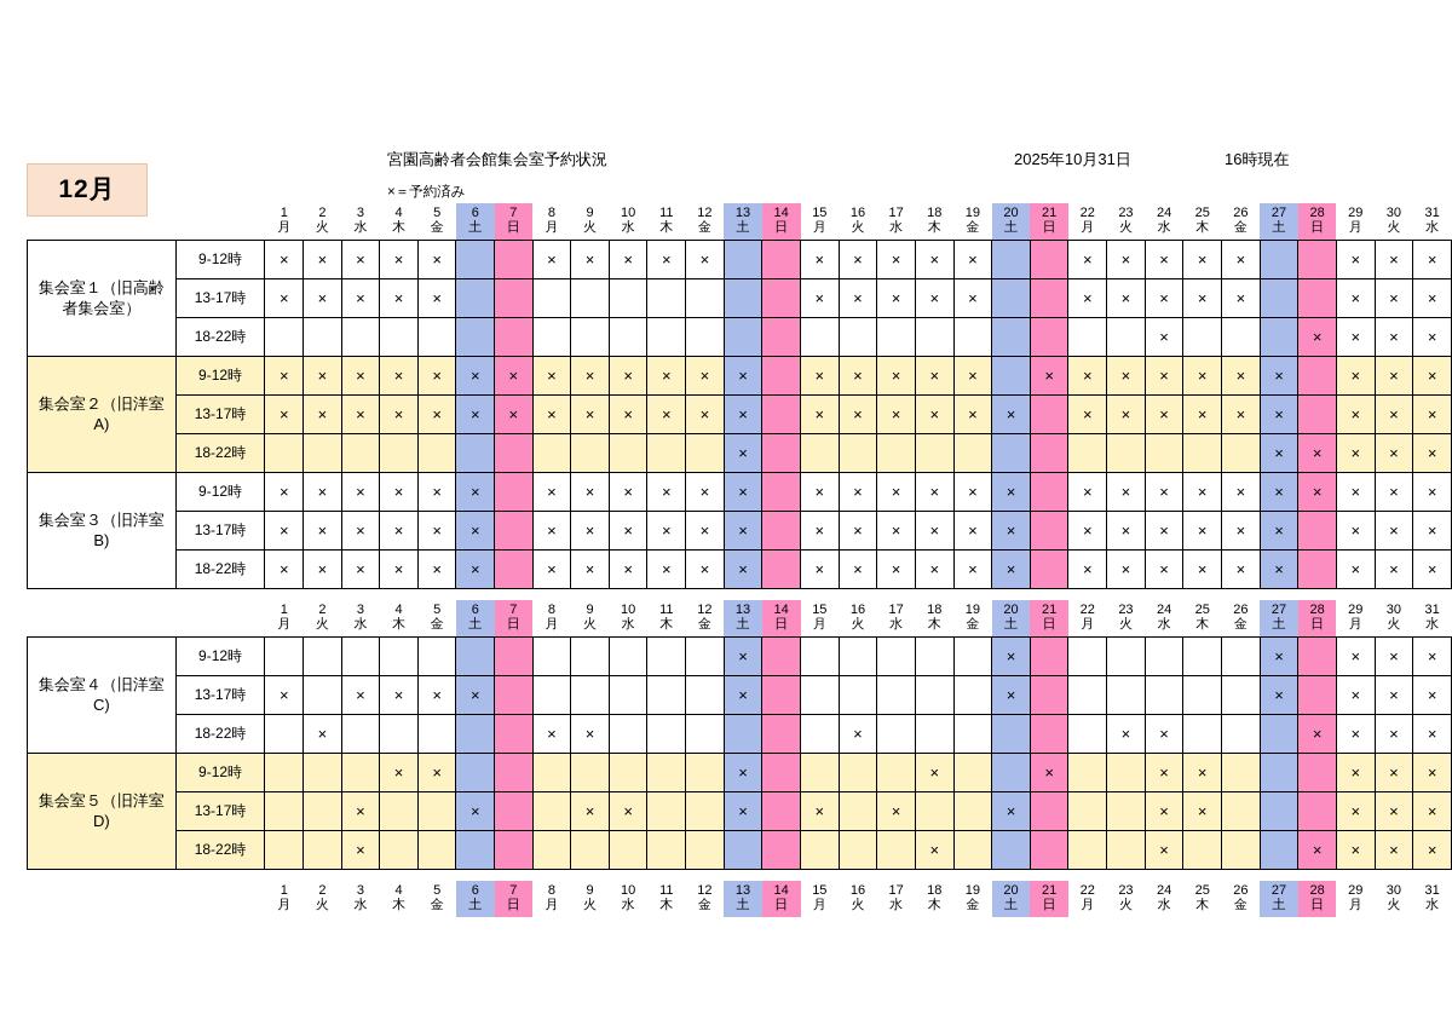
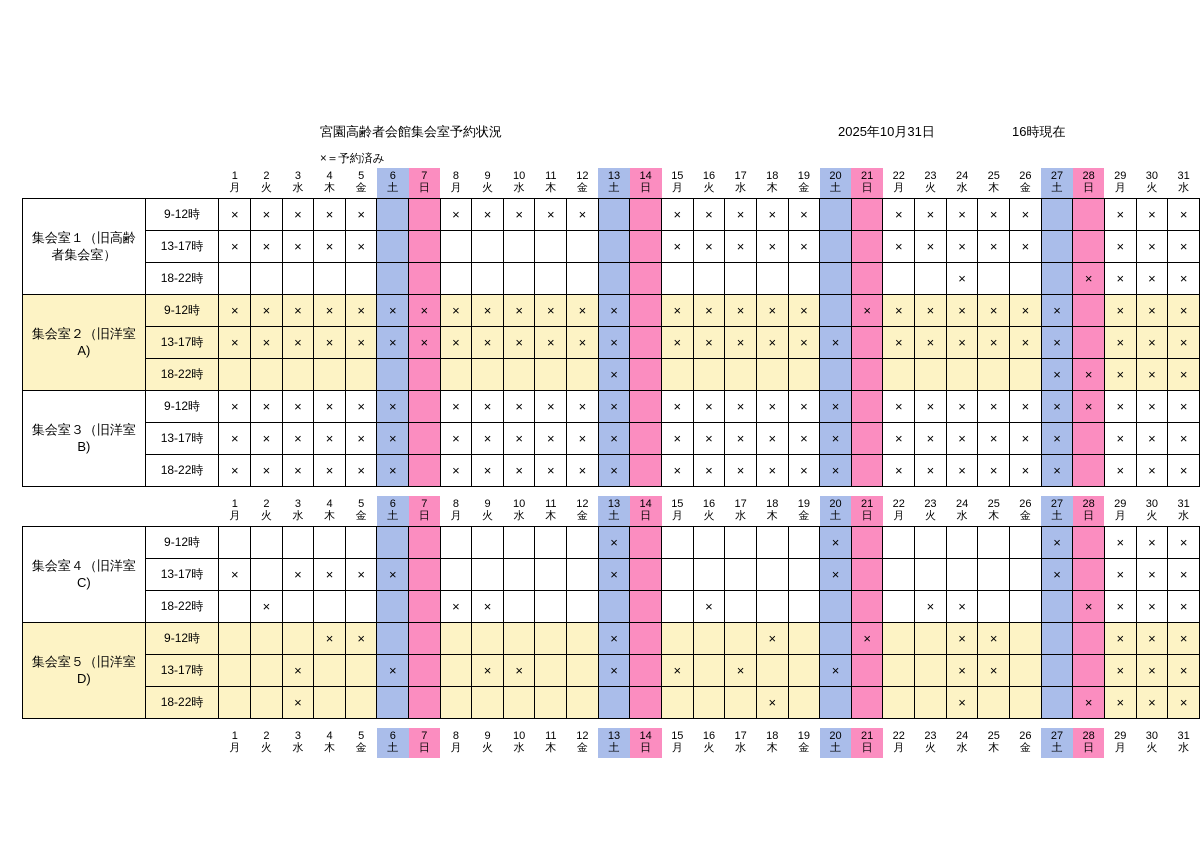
- 12月
  宮園高齢者会館集会室予約状況
  ×＝予約済み
  2025年10月31日
  16時現在
  		1月	2火	3水	4木	5金	6土	7日	8月	9火	10水	11木	12金	13土	14日	15月	16火	17水	18木	19金	20土	21日	22月	23火	24水	25木	26金	27土	28日	29月	30火	31水
  集会室１（旧高齢者集会室）	9-12時	×	×	×	×	×			×	×	×	×	×			×	×	×	×	×			×	×	×	×	×			×	×	×
  13-17時	×	×	×	×	×										×	×	×	×	×			×	×	×	×	×			×	×	×
  18-22時																								×				×	×	×	×
  集会室２（旧洋室A)	9-12時	×	×	×	×	×	×	×	×	×	×	×	×	×		×	×	×	×	×		×	×	×	×	×	×	×		×	×	×
  13-17時	×	×	×	×	×	×	×	×	×	×	×	×	×		×	×	×	×	×	×		×	×	×	×	×	×		×	×	×
  18-22時													×														×	×	×	×	×
  集会室３（旧洋室B)	9-12時	×	×	×	×	×	×		×	×	×	×	×	×		×	×	×	×	×	×		×	×	×	×	×	×	×	×	×	×
  13-17時	×	×	×	×	×	×		×	×	×	×	×	×		×	×	×	×	×	×		×	×	×	×	×	×		×	×	×
  18-22時	×	×	×	×	×	×		×	×	×	×	×	×		×	×	×	×	×	×		×	×	×	×	×	×		×	×	×
  		1月	2火	3水	4木	5金	6土	7日	8月	9火	10水	11木	12金	13土	14日	15月	16火	17水	18木	19金	20土	21日	22月	23火	24水	25木	26金	27土	28日	29月	30火	31水
  集会室４（旧洋室C)	9-12時													×							×							×		×	×	×
  13-17時	×		×	×	×	×							×							×							×		×	×	×
  18-22時		×						×	×							×							×	×				×	×	×	×
  集会室５（旧洋室D)	9-12時				×	×								×					×			×			×	×				×	×	×
  13-17時			×			×			×	×			×		×		×			×				×	×				×	×	×
  18-22時			×															×						×				×	×	×	×
  		1月	2火	3水	4木	5金	6土	7日	8月	9火	10水	11木	12金	13土	14日	15月	16火	17水	18木	19金	20土	21日	22月	23火	24水	25木	26金	27土	28日	29月	30火	31水
